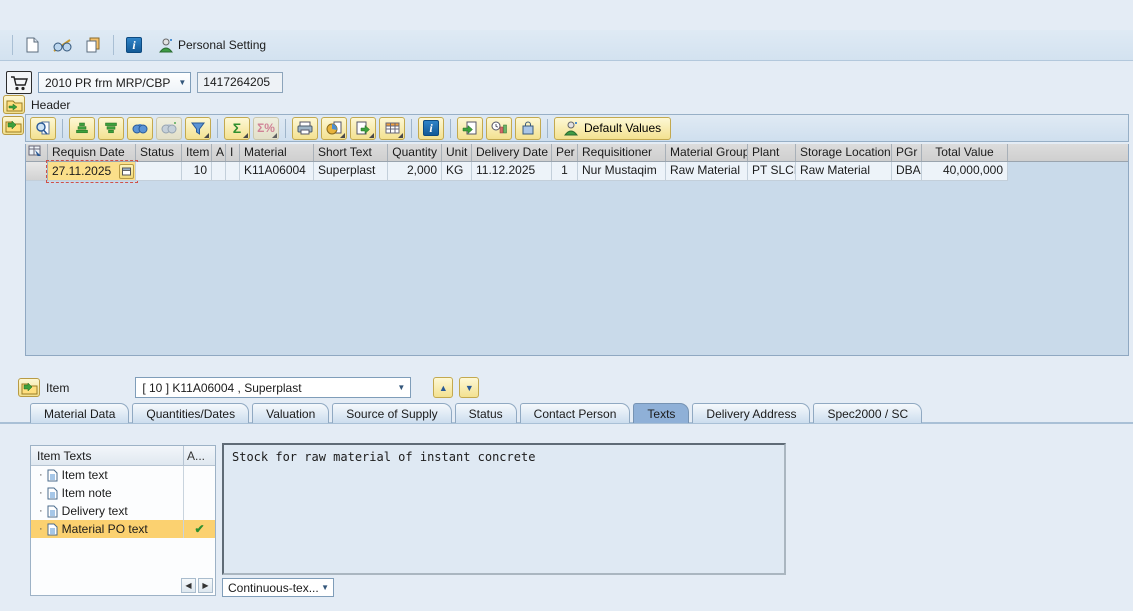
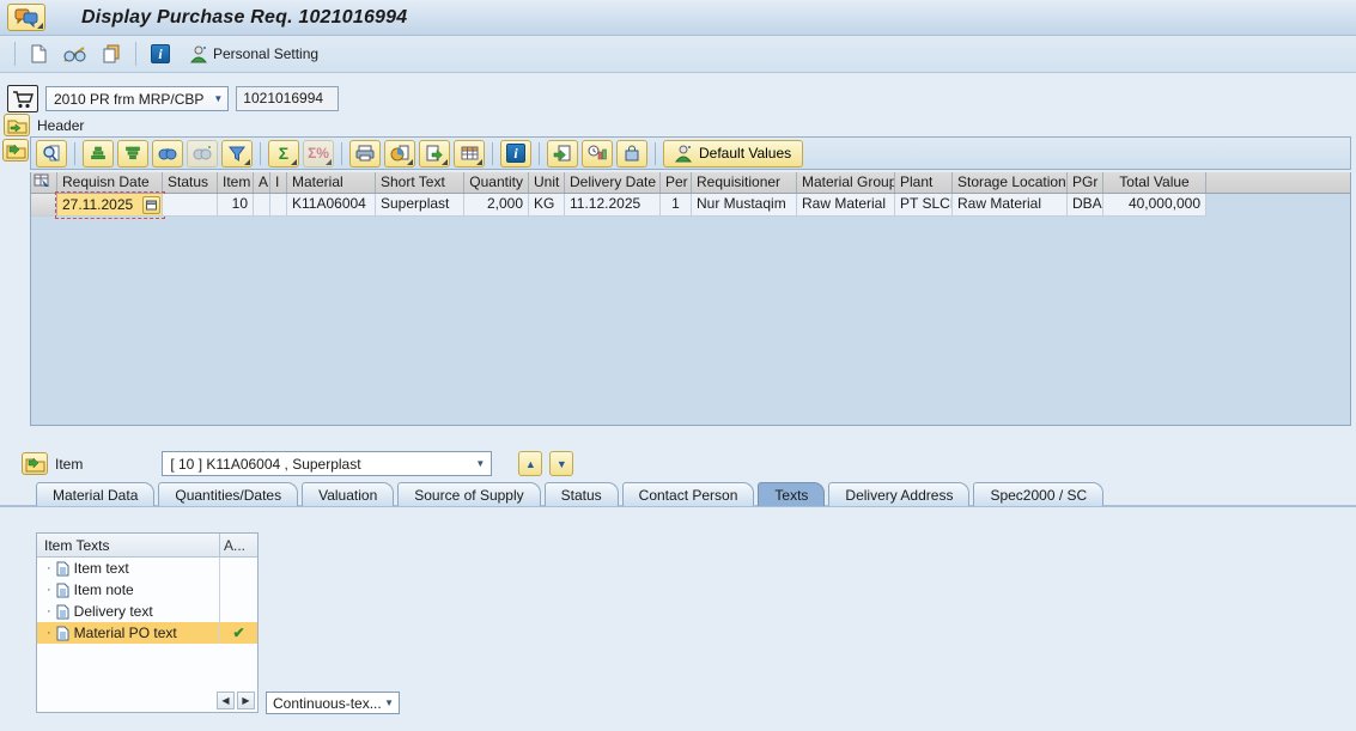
+ Display Purchase Req. 1021016994
  i
  Personal Setting
  2010 PR frm MRP/CBP
  ▼
- 1417264205
+ 1021016994
  Header
  Σ
  Σ%
  i
  Default Values
  Requisn Date
  Status
  Item
  A
  I
  Material
  Short Text
  Quantity
  Unit
  Delivery Date
  Per
  Requisitioner
  Material Group
  Plant
  Storage Location
  PGr
  Total Value
  27.11.2025
  10
  K11A06004
  Superplast
  2,000
  KG
  11.12.2025
  1
  Nur Mustaqim
  Raw Material
  PT SLC
  Raw Material
  DBA
  40,000,000
  Item
  [ 10 ] K11A06004 , Superplast
  ▼
  ▲
  ▼
  Material Data
  Quantities/Dates
  Valuation
  Source of Supply
  Status
  Contact Person
  Texts
  Delivery Address
  Spec2000 / SC
  Item Texts
  A...
  ·
  Item text
  ·
  Item note
  ·
  Delivery text
  ·
  Material PO text
  ✔
  ◀
  ▶
- Stock for raw material of instant concrete
  Continuous-tex...
  ▼
